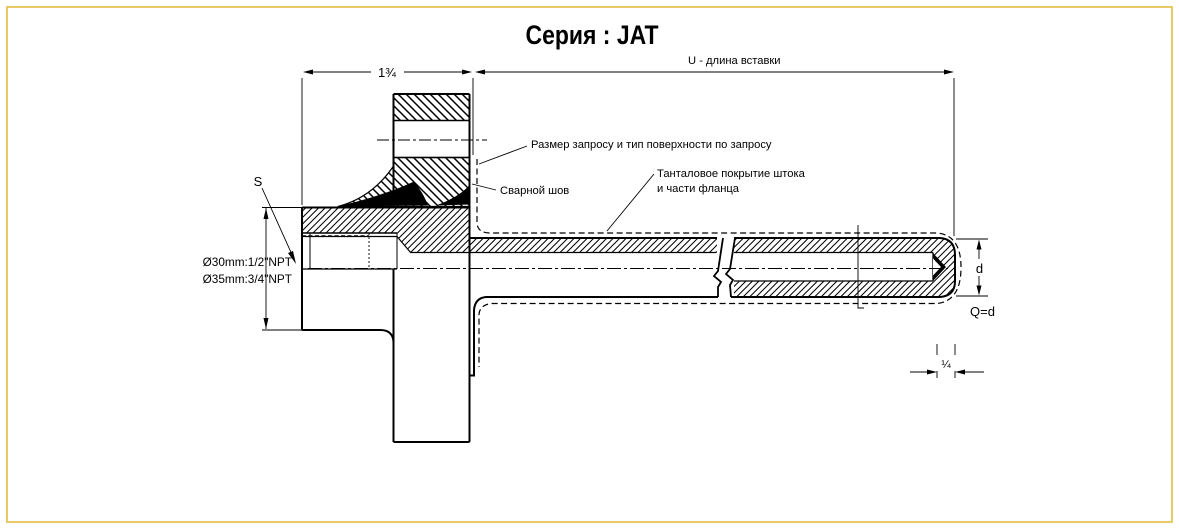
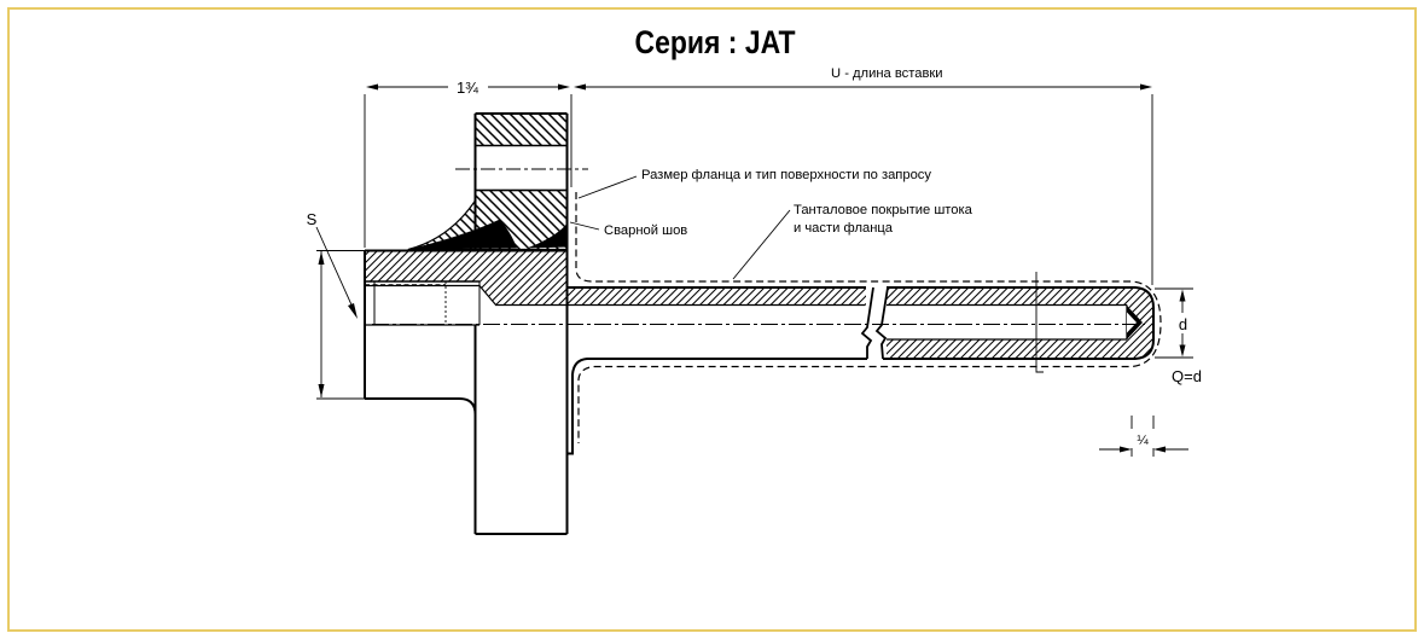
  1¾
  U - длина вставки
  S
- Ø30mm:1/2"NPT
- Ø35mm:3/4"NPT
  d
  Q=d
  ¼
- Размер запросу и тип поверхности по запросу
+ Размер фланца и тип поверхности по запросу
  Сварной шов
  Танталовое покрытие штока
  и части фланца
  Серия : JAT
